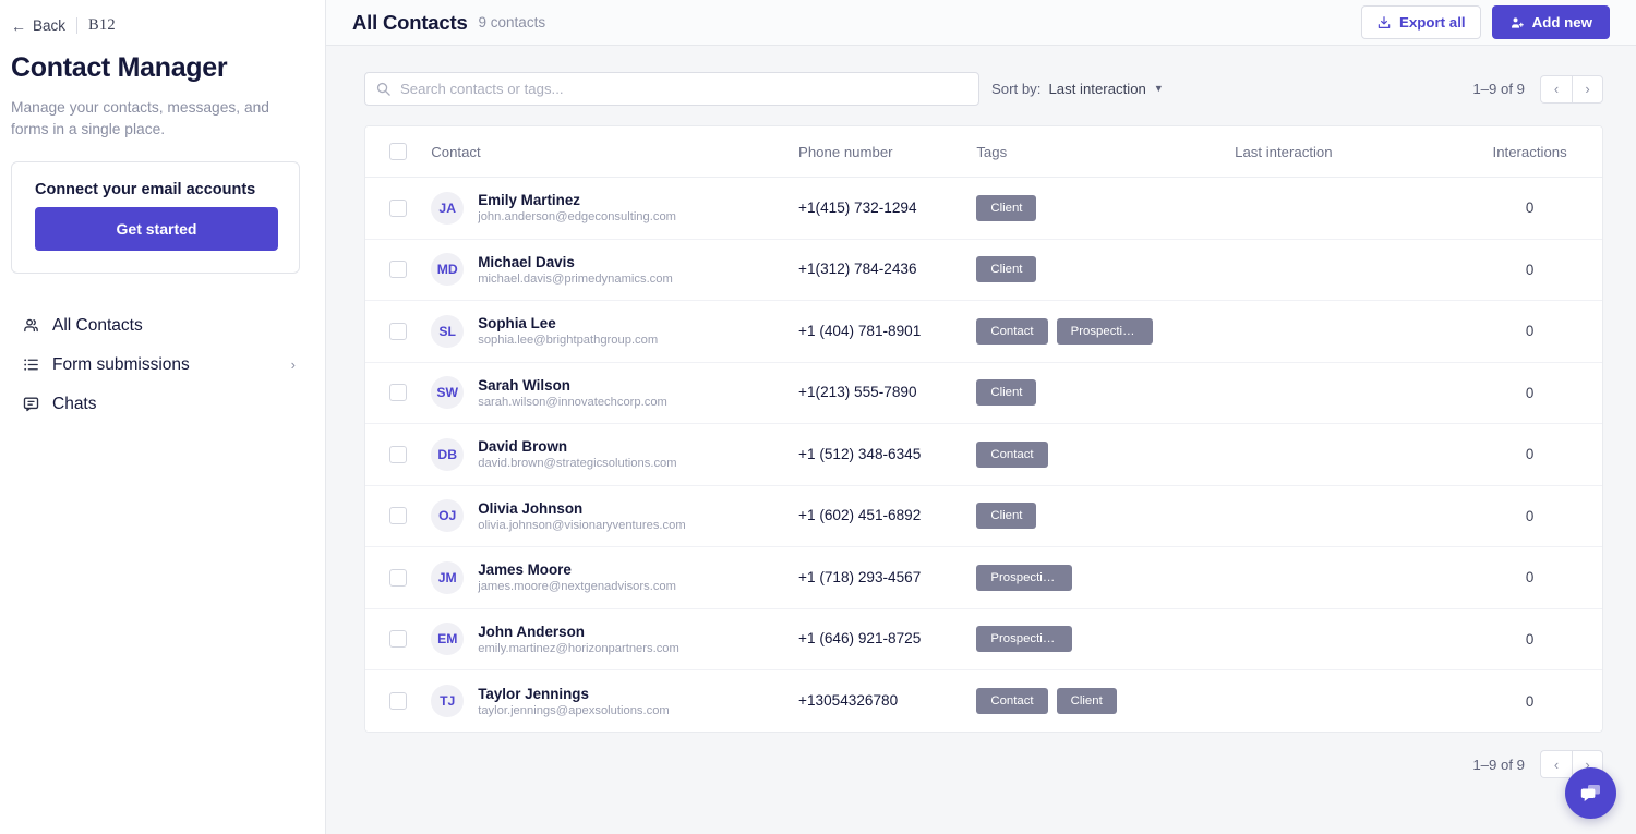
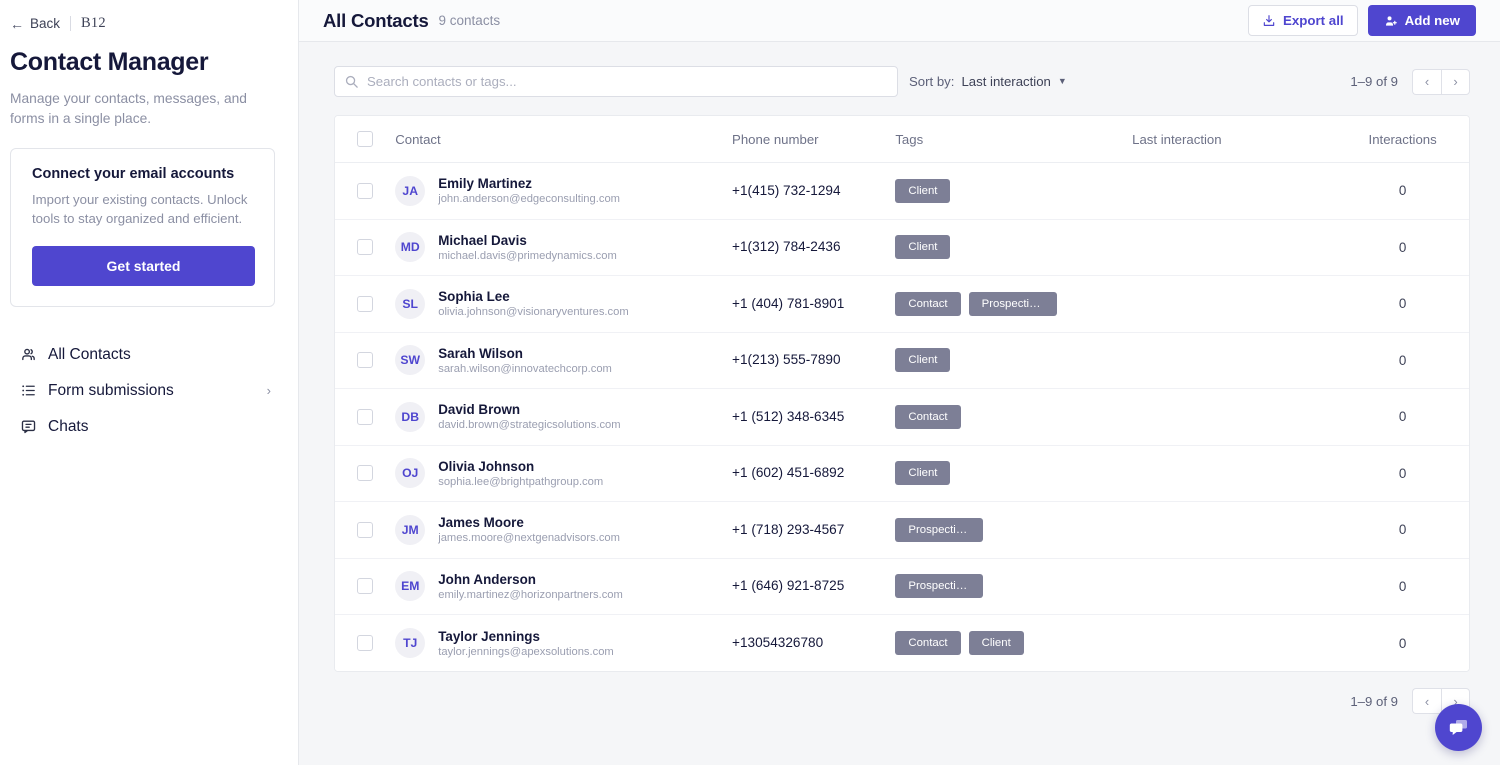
  ←
  Back
  B12
  Contact Manager
  Manage your contacts, messages, and forms in a single place.
  Connect your email accounts
+ Import your existing contacts. Unlock tools to stay organized and efficient.
  Get started
  All Contacts
  Form submissions
  ›
  Chats
  All Contacts
  9 contacts
  Export all
  Add new
  Search contacts or tags...
  Sort by:
  Last interaction
  ▼
  1–9 of 9
  ‹
  ›
  	Contact	Phone number	Tags	Last interaction	Interactions
  	JAEmily Martinezjohn.anderson@edgeconsulting.com	+1(415) 732-1294	Client		0
  	MDMichael Davismichael.davis@primedynamics.com	+1(312) 784-2436	Client		0
- 	SLSophia Leesophia.lee@brightpathgroup.com	+1 (404) 781-8901	Contact Prospectiv…		0
+ 	SLSophia Leeolivia.johnson@visionaryventures.com	+1 (404) 781-8901	Contact Prospectiv…		0
  	SWSarah Wilsonsarah.wilson@innovatechcorp.com	+1(213) 555-7890	Client		0
  	DBDavid Browndavid.brown@strategicsolutions.com	+1 (512) 348-6345	Contact		0
- 	OJOlivia Johnsonolivia.johnson@visionaryventures.com	+1 (602) 451-6892	Client		0
+ 	OJOlivia Johnsonsophia.lee@brightpathgroup.com	+1 (602) 451-6892	Client		0
  	JMJames Moorejames.moore@nextgenadvisors.com	+1 (718) 293-4567	Prospectiv…		0
  	EMJohn Andersonemily.martinez@horizonpartners.com	+1 (646) 921-8725	Prospectiv…		0
  	TJTaylor Jenningstaylor.jennings@apexsolutions.com	+13054326780	Contact Client		0
  1–9 of 9
  ‹
  ›
